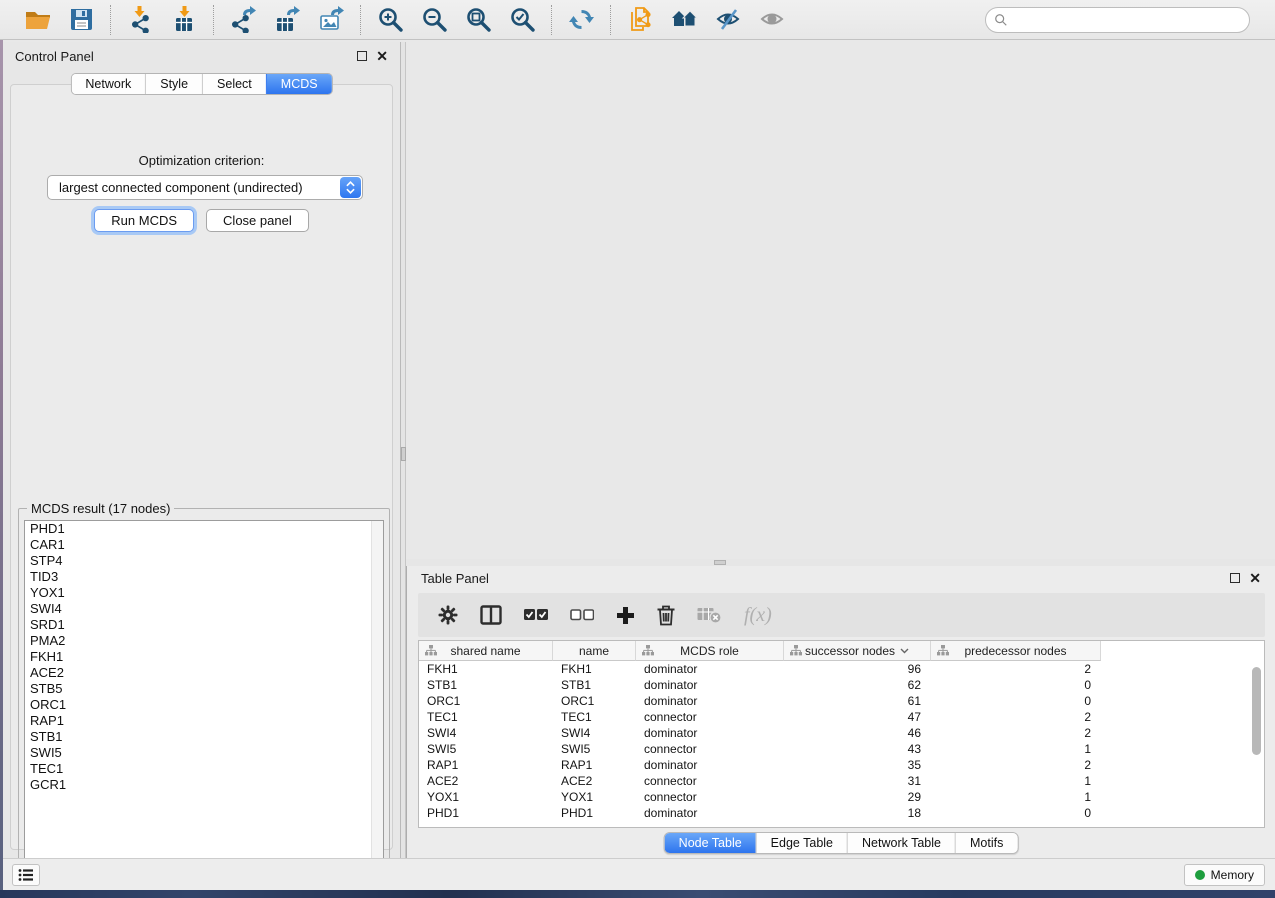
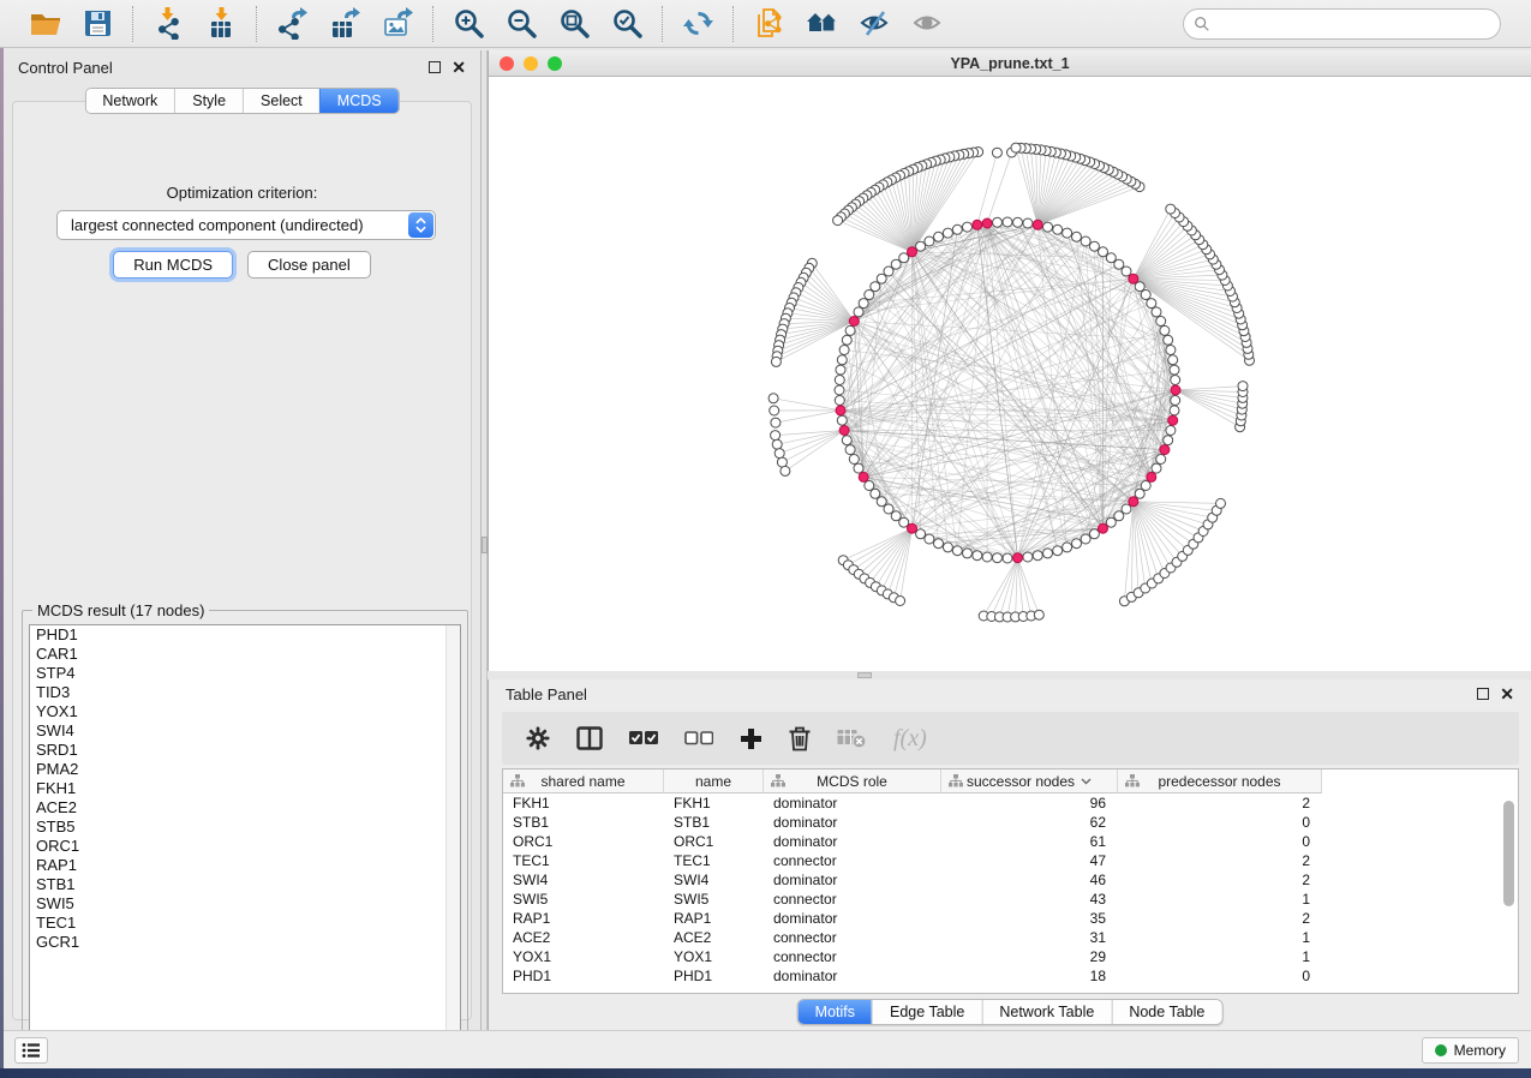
  Control Panel
  ✕
  Network
  Style
  Select
  MCDS
  Optimization criterion:
  largest connected component (undirected)
  Run MCDS
  Close panel
  MCDS result (17 nodes)
  PHD1
  CAR1
  STP4
  TID3
  YOX1
  SWI4
  SRD1
  PMA2
  FKH1
  ACE2
  STB5
  ORC1
  RAP1
  STB1
  SWI5
  TEC1
  GCR1
+ YPA_prune.txt_1
  Table Panel
  ✕
  f(x)
  shared name
  name
  MCDS role
  successor nodes
  predecessor nodes
  FKH1
  FKH1
  dominator
  96
  2
  STB1
  STB1
  dominator
  62
  0
  ORC1
  ORC1
  dominator
  61
  0
  TEC1
  TEC1
  connector
  47
  2
  SWI4
  SWI4
  dominator
  46
  2
  SWI5
  SWI5
  connector
  43
  1
  RAP1
  RAP1
  dominator
  35
  2
  ACE2
  ACE2
  connector
  31
  1
  YOX1
  YOX1
  connector
  29
  1
  PHD1
  PHD1
  dominator
  18
  0
- Node Table
+ Motifs
  Edge Table
  Network Table
- Motifs
+ Node Table
  Memory
